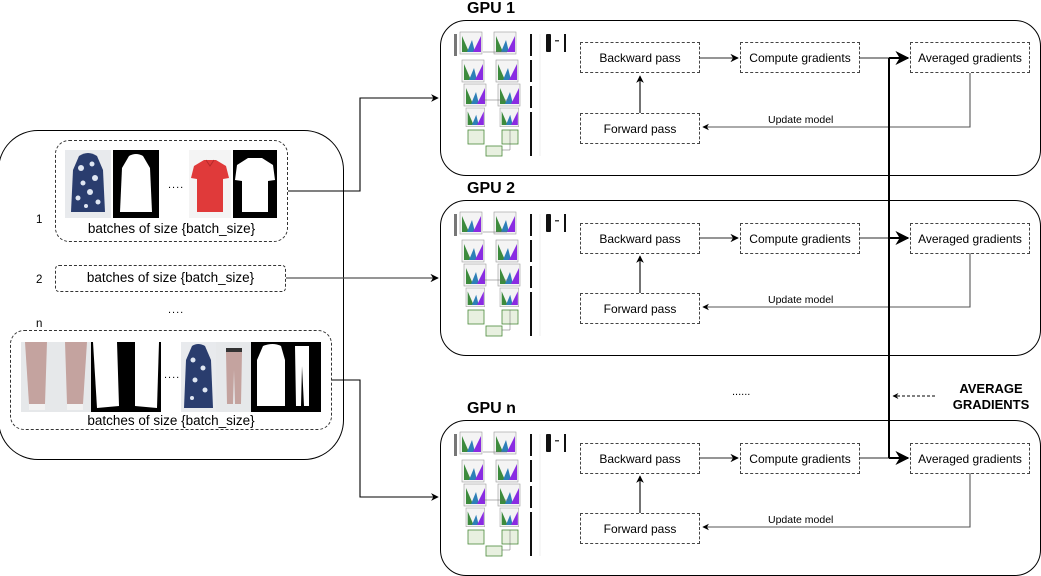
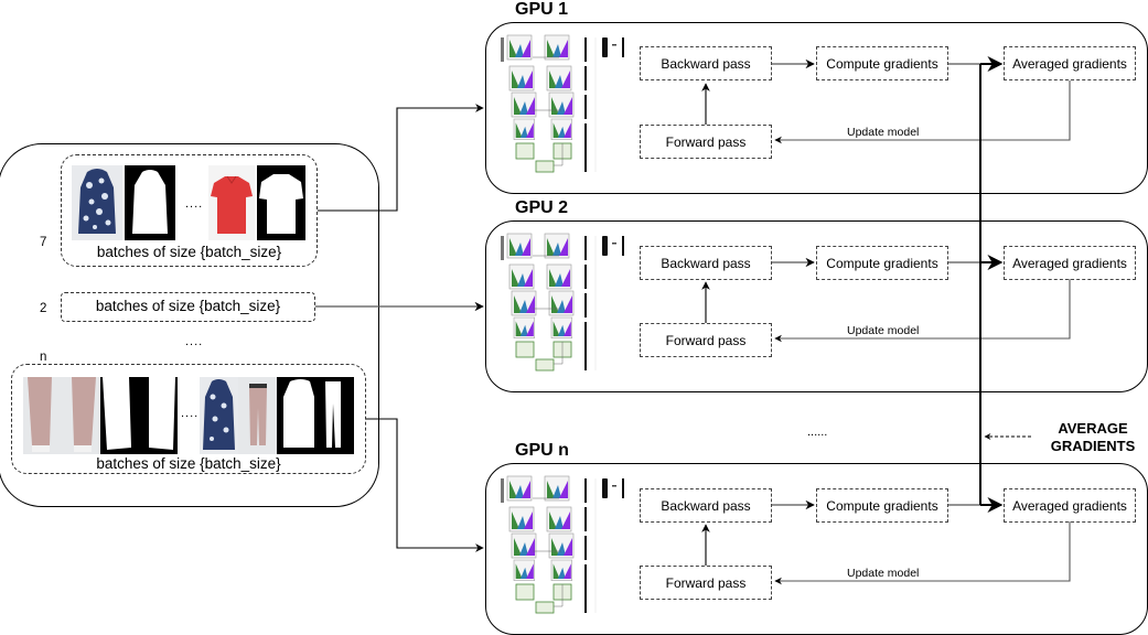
- 1
+ 7
  ....
  batches of size {batch_size}
  2
  batches of size {batch_size}
  ....
  n
  ....
  batches of size {batch_size}
  GPU 1
  GPU 2
  GPU n
  ......
  Backward pass
  Compute gradients
  Averaged gradients
  Forward pass
  Update model
  Backward pass
  Compute gradients
  Averaged gradients
  Forward pass
  Update model
  Backward pass
  Compute gradients
  Averaged gradients
  Forward pass
  Update model
  AVERAGE
  GRADIENTS
